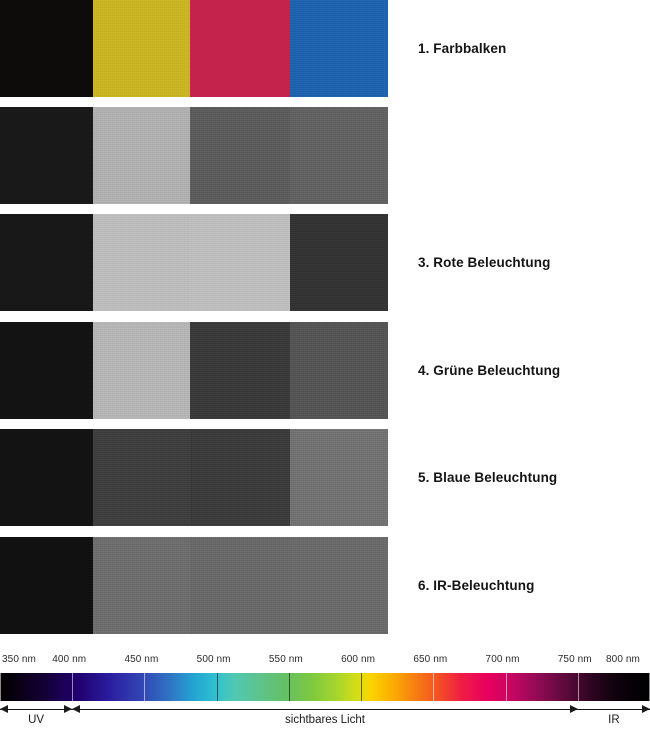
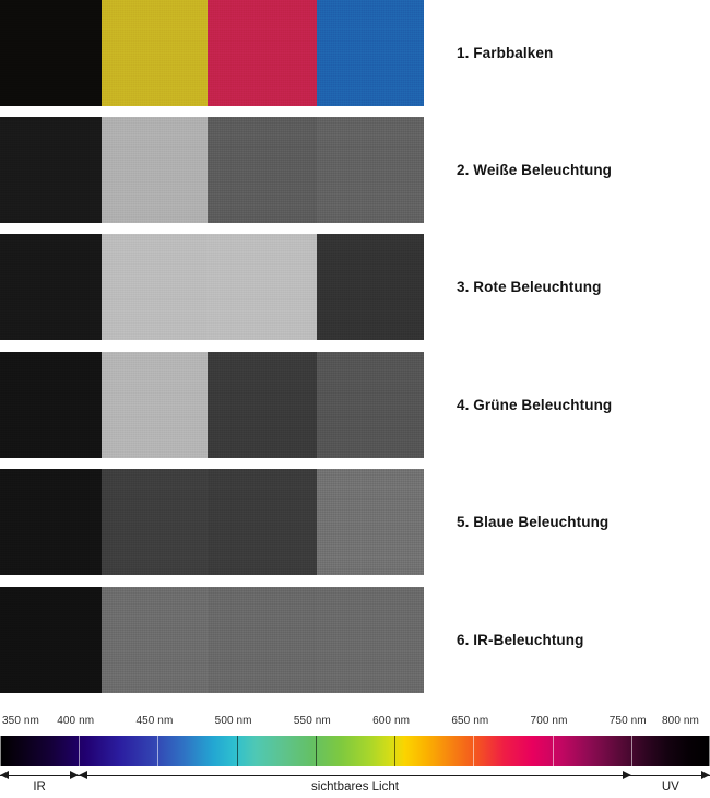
  350 nm
  400 nm
  450 nm
  500 nm
  550 nm
  600 nm
  650 nm
  700 nm
  750 nm
  800 nm
- UV
+ IR
  sichtbares Licht
- IR
+ UV
  1. Farbbalken
+ 2. Weiße Beleuchtung
  3. Rote Beleuchtung
  4. Grüne Beleuchtung
  5. Blaue Beleuchtung
  6. IR-Beleuchtung
